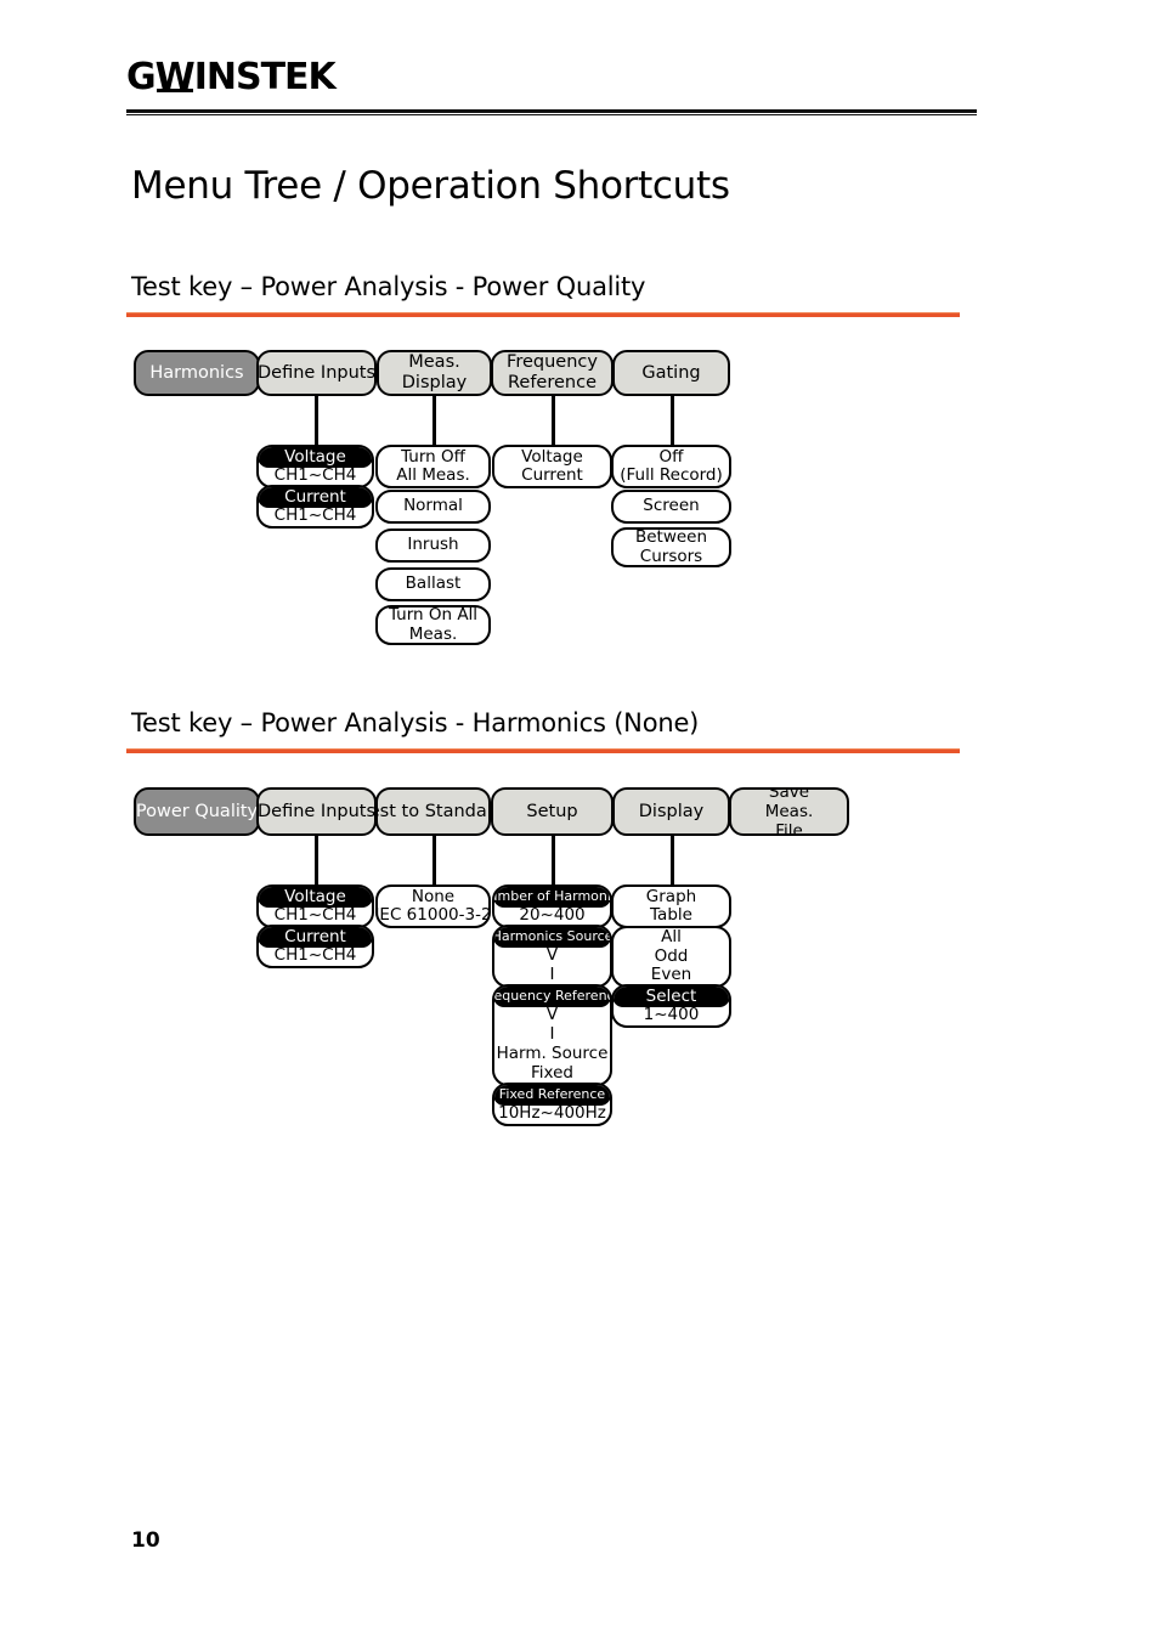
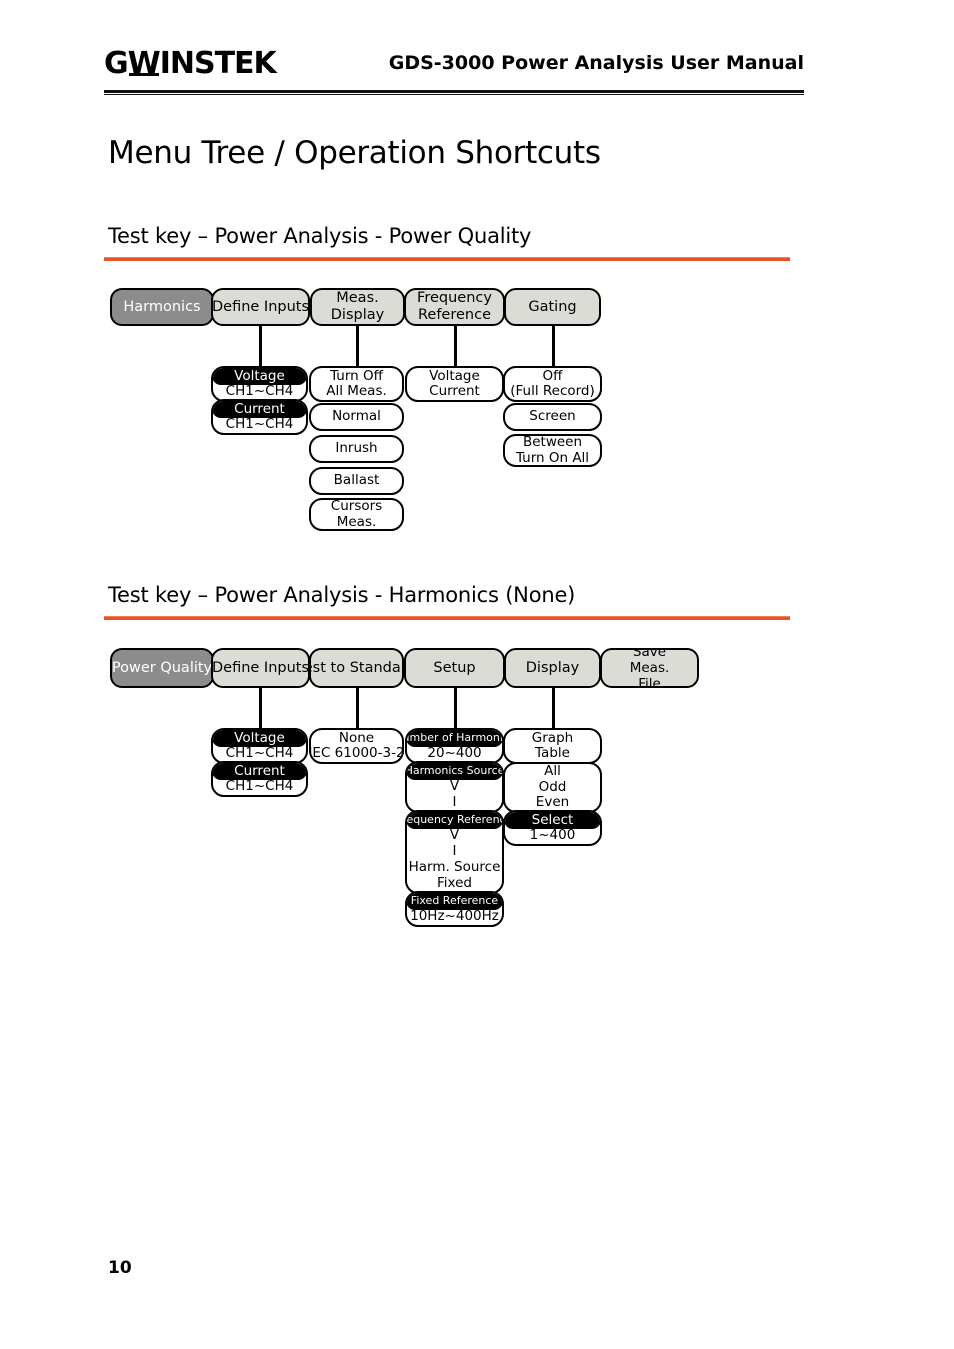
  GWINSTEK
+ GDS-3000 Power Analysis User Manual
  Menu Tree / Operation Shortcuts
  Test key – Power Analysis - Power Quality
  Harmonics
  Define Inputs
  Meas.
  Display
  Frequency
  Reference
  Gating
  Voltage
  CH1~CH4
  Current
  CH1~CH4
  Turn Off
  All Meas.
  Normal
  Inrush
  Ballast
- Turn On All
+ Cursors
  Meas.
  Voltage
  Current
  Off
  (Full Record)
  Screen
  Between
- Cursors
+ Turn On All
  Test key – Power Analysis - Harmonics (None)
  Power Quality
  Define Inputs
  st to Standa
  Setup
  Display
  Save
  Meas.
  File
  Voltage
  CH1~CH4
  Current
  CH1~CH4
  None
  IEC 61000-3-2
  umber of Harmoni
  20~400
  Harmonics Source
  V
  I
  equency Referen
  V
  I
  Harm. Source
  Fixed
  Fixed Reference
  10Hz~400Hz
  Graph
  Table
  All
  Odd
  Even
  Select
  1~400
  10
